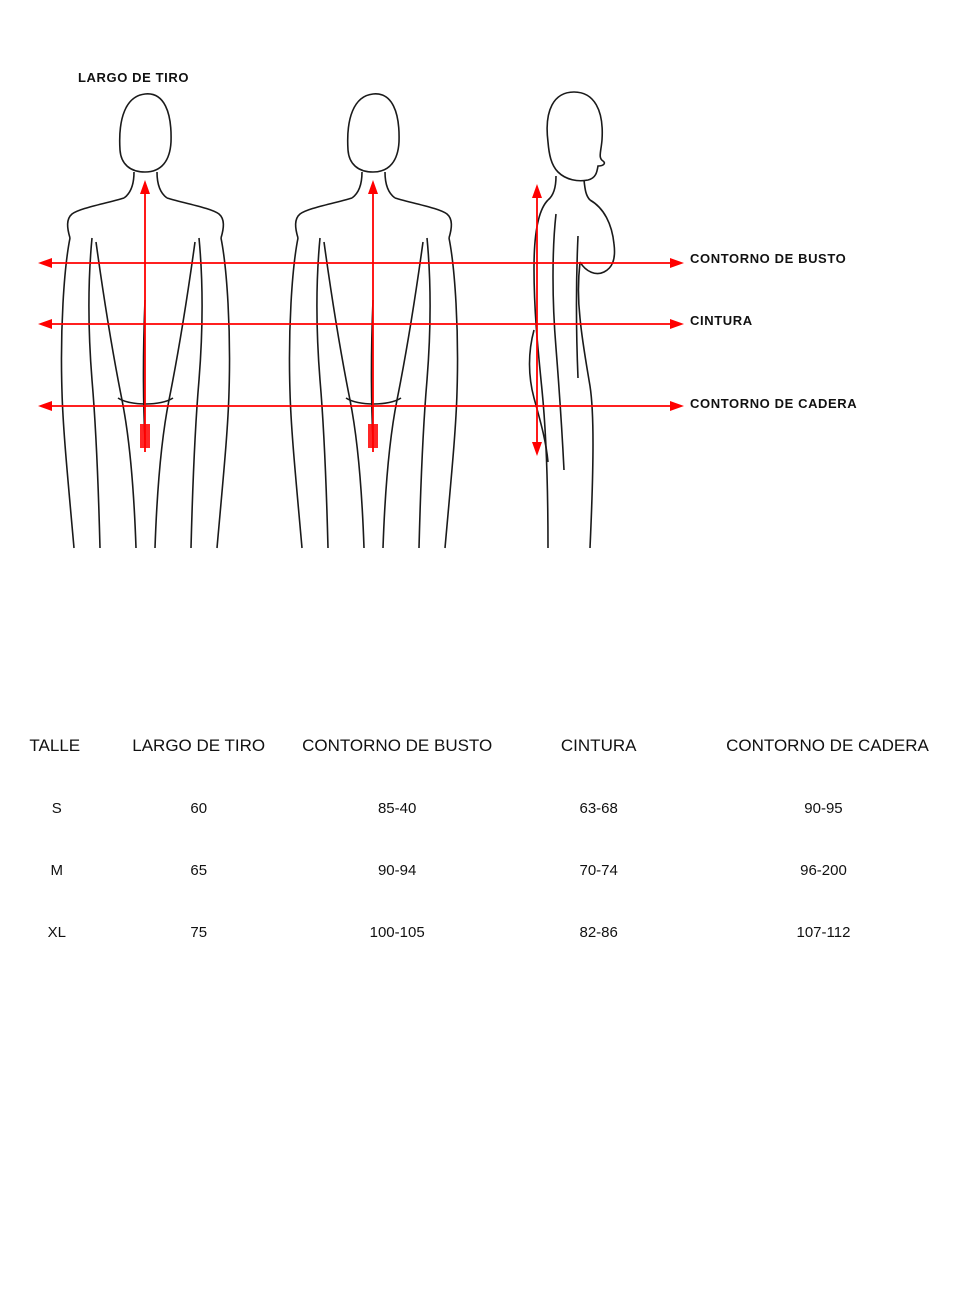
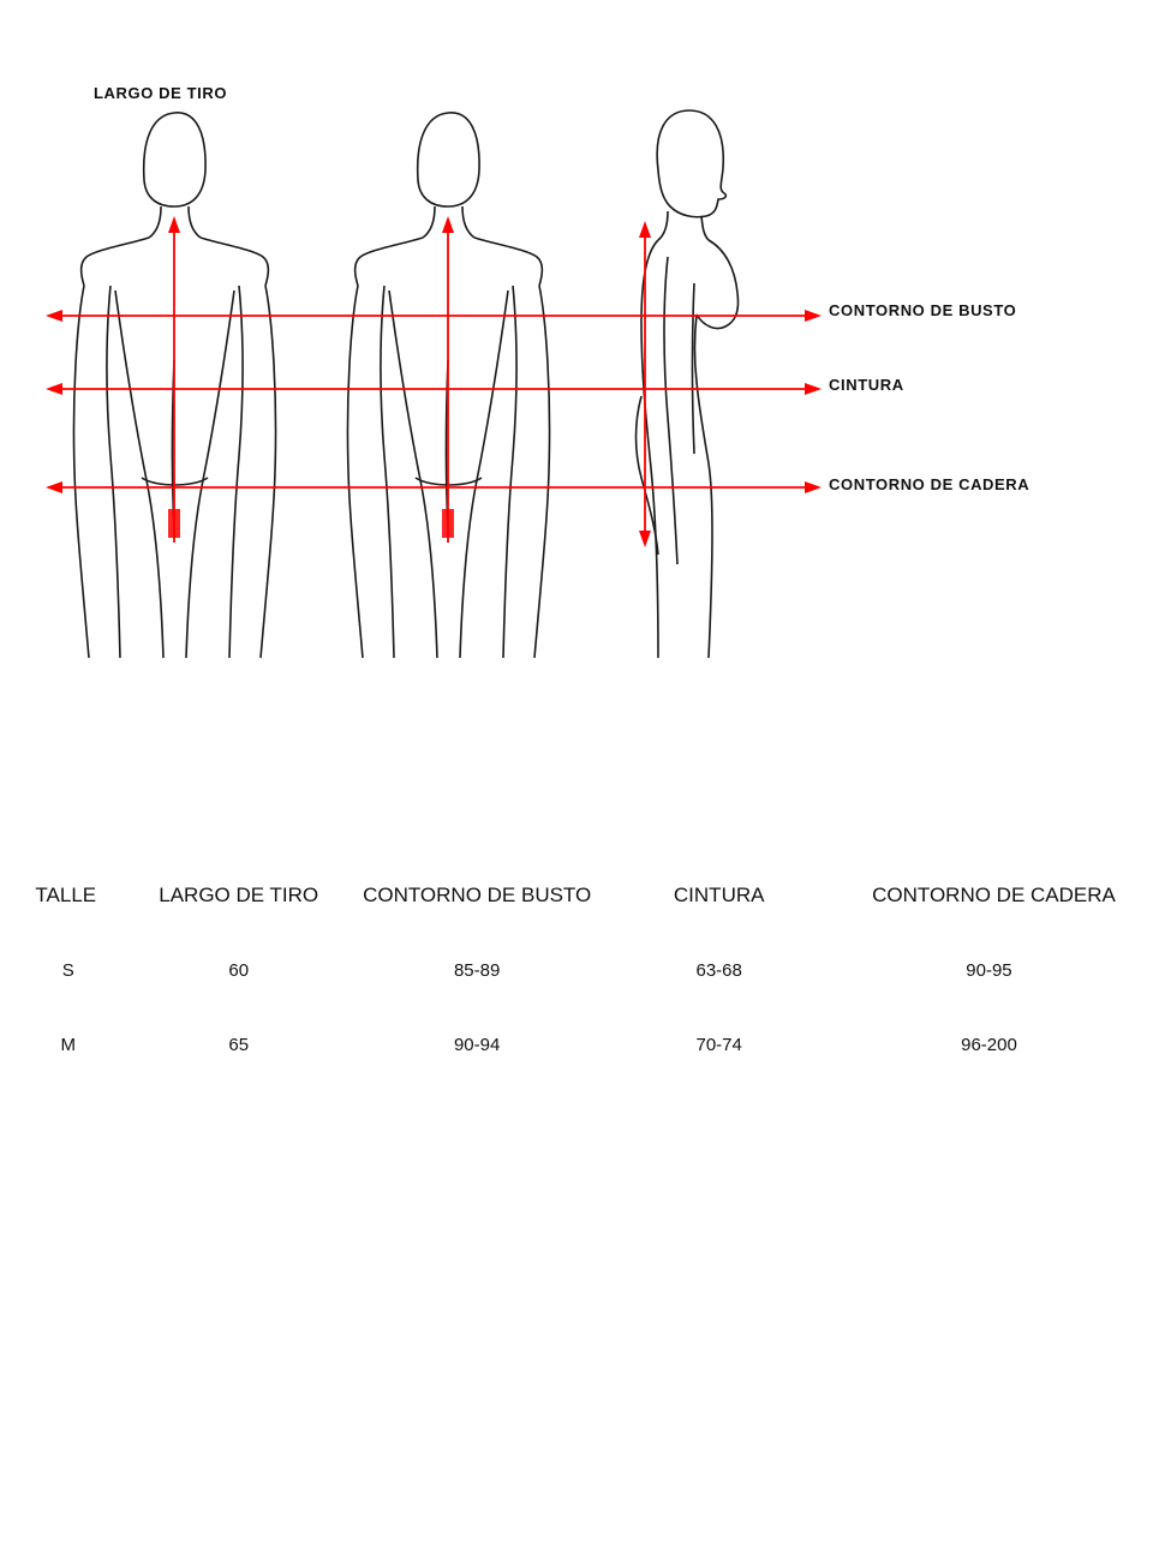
  LARGO DE TIRO
  CONTORNO DE BUSTO
  CINTURA
  CONTORNO DE CADERA
  TALLE	LARGO DE TIRO	CONTORNO DE BUSTO	CINTURA	CONTORNO DE CADERA
- S	60	85-40	63-68	90-95
+ S	60	85-89	63-68	90-95
  M	65	90-94	70-74	96-200
- XL	75	100-105	82-86	107-112
